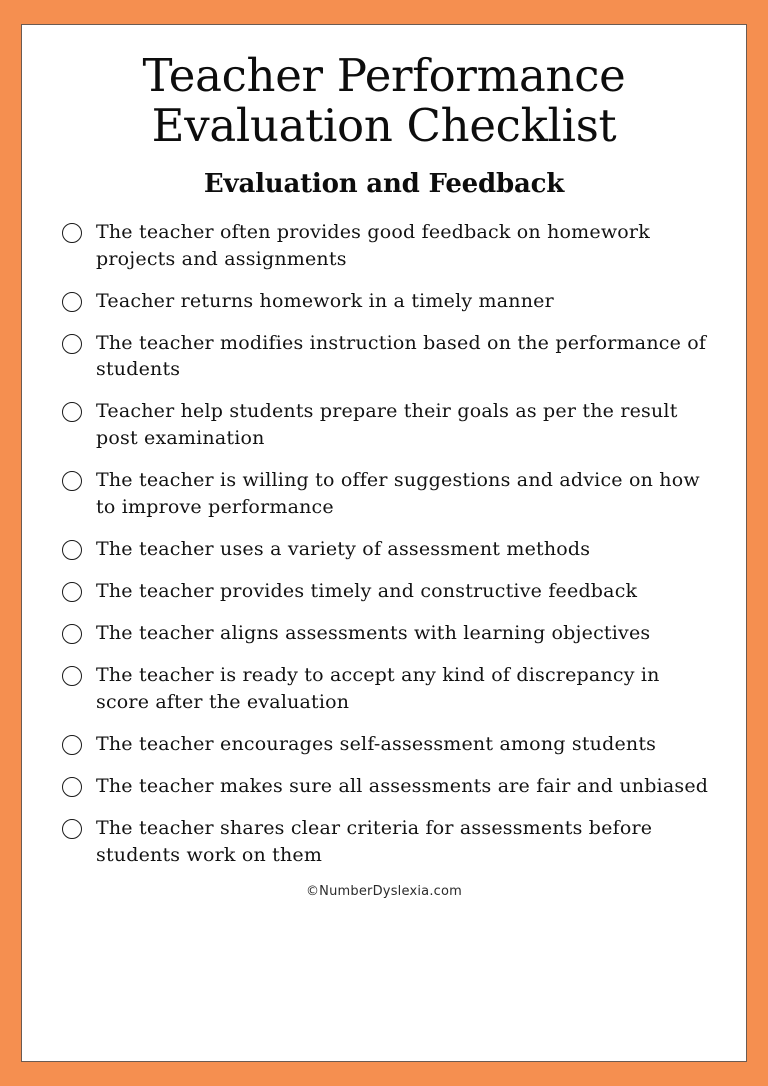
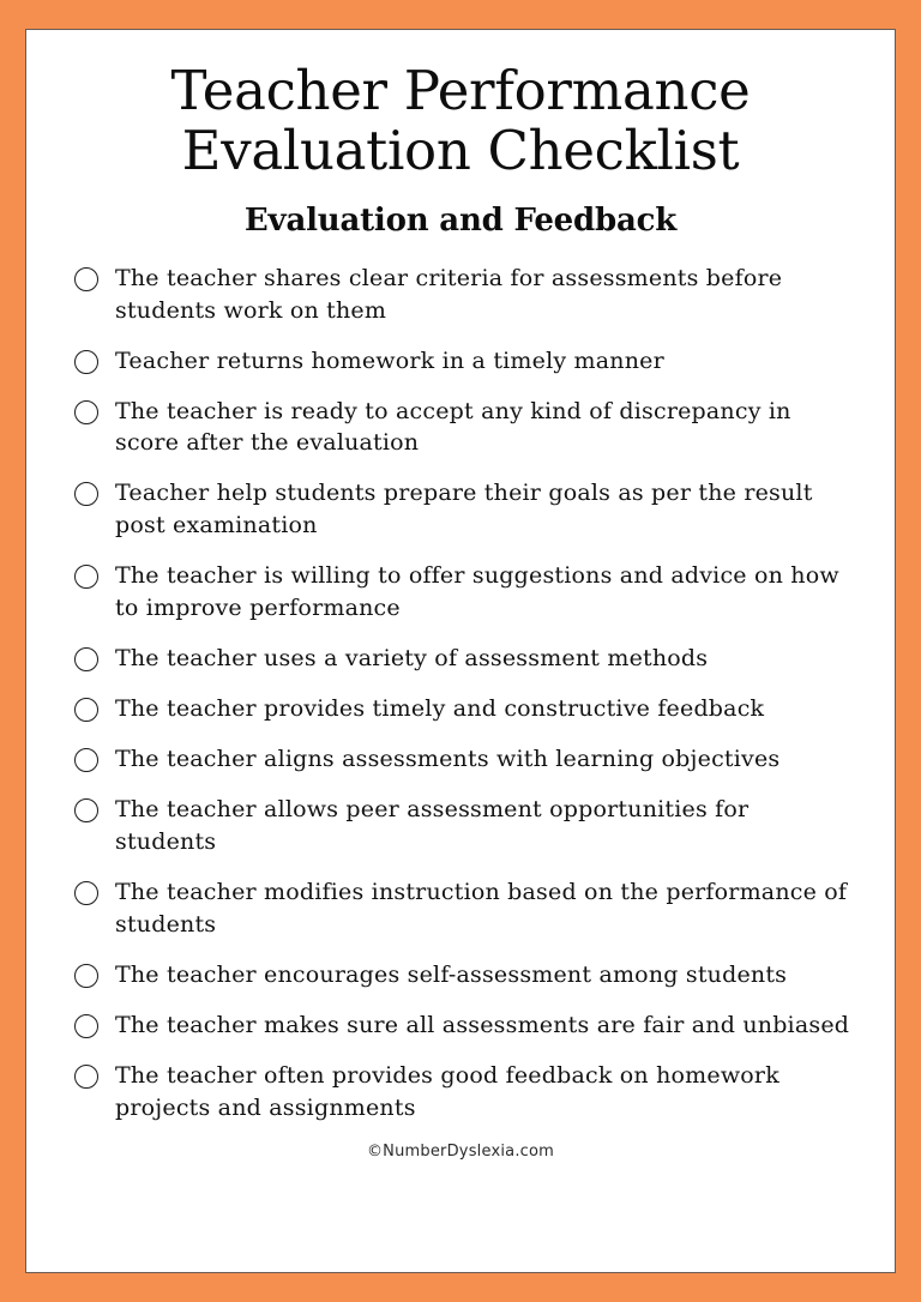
  Teacher Performance
  Evaluation Checklist
  Evaluation and Feedback
- The teacher often provides good feedback on homework projects and assignments
+ The teacher shares clear criteria for assessments before students work on them
  Teacher returns homework in a timely manner
- The teacher modifies instruction based on the performance of students
+ The teacher is ready to accept any kind of discrepancy in score after the evaluation
  Teacher help students prepare their goals as per the result post examination
  The teacher is willing to offer suggestions and advice on how to improve performance
  The teacher uses a variety of assessment methods
  The teacher provides timely and constructive feedback
  The teacher aligns assessments with learning objectives
+ The teacher allows peer assessment opportunities for students
- The teacher is ready to accept any kind of discrepancy in score after the evaluation
+ The teacher modifies instruction based on the performance of students
  The teacher encourages self-assessment among students
  The teacher makes sure all assessments are fair and unbiased
- The teacher shares clear criteria for assessments before students work on them
+ The teacher often provides good feedback on homework projects and assignments
  ©NumberDyslexia.com
